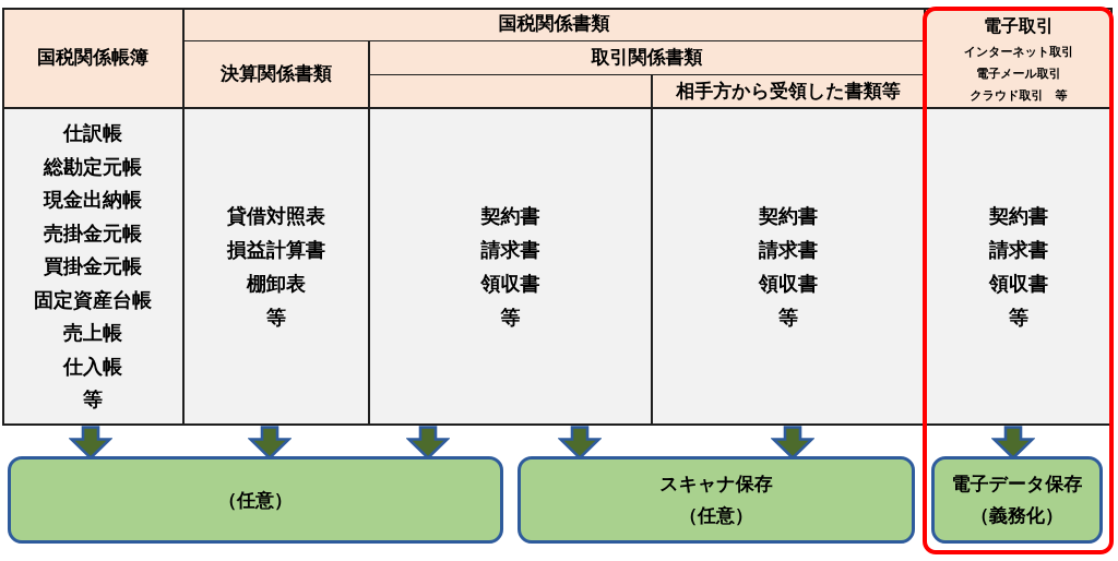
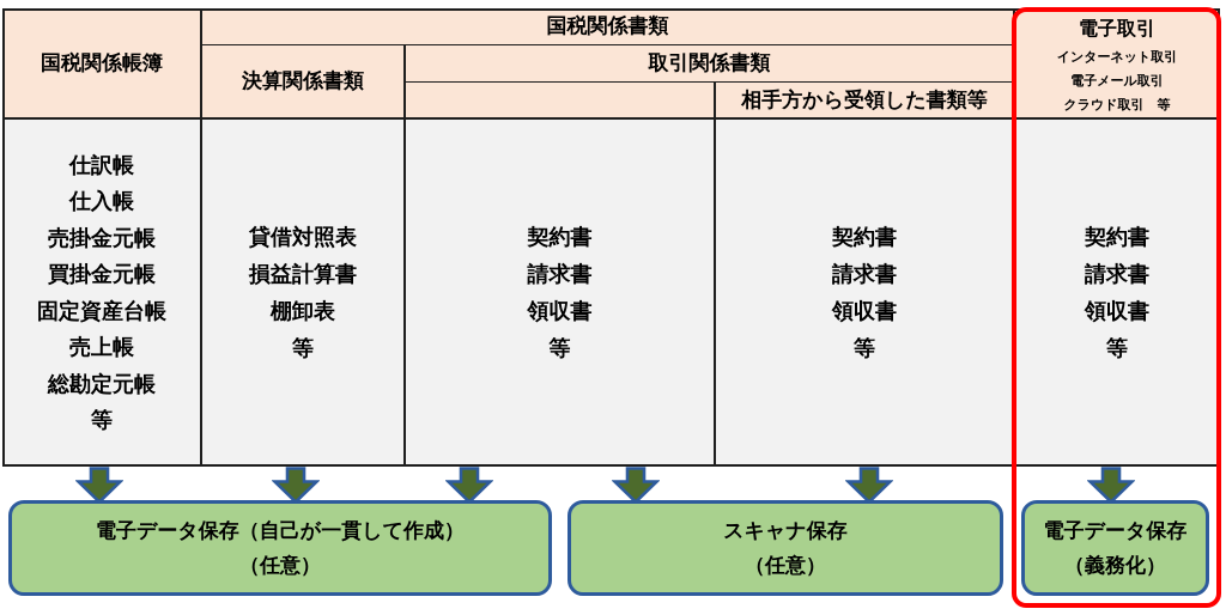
  国税関係帳簿
  国税関係書類
  決算関係書類
  取引関係書類
  相手方から受領した書類等
  電子取引
  インターネット取引
  電子メール取引
  クラウド取引 等
  仕訳帳
- 総勘定元帳
+ 仕入帳
- 現金出納帳
  売掛金元帳
  買掛金元帳
  固定資産台帳
  売上帳
- 仕入帳
+ 総勘定元帳
  等
  貸借対照表
  損益計算書
  棚卸表
  等
  契約書
  請求書
  領収書
  等
  契約書
  請求書
  領収書
  等
  契約書
  請求書
  領収書
  等
+ 電子データ保存（自己が一貫して作成）
  （任意）
  スキャナ保存
  （任意）
  電子データ保存
  （義務化）
